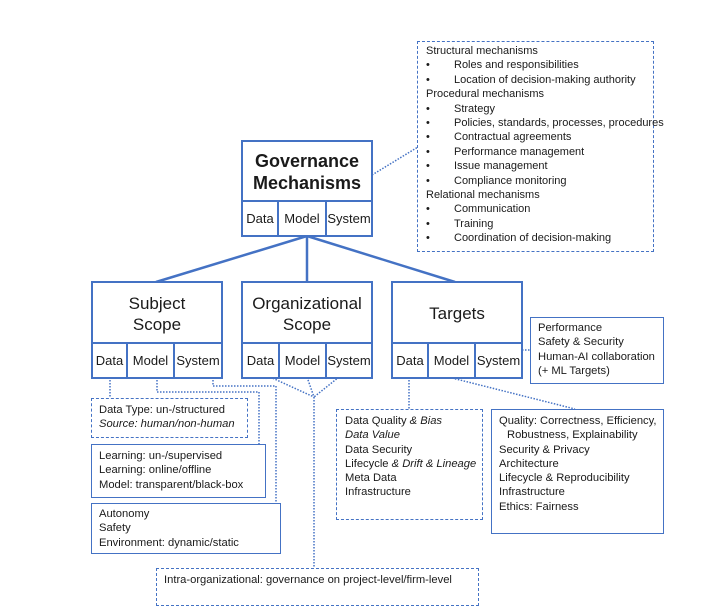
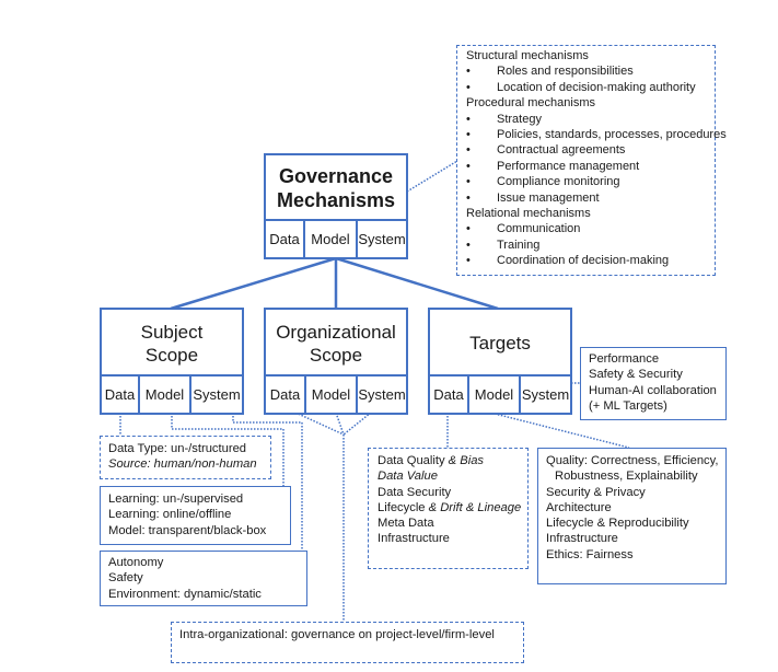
  Structural mechanisms
  •
  Roles and responsibilities
  •
  Location of decision-making authority
  Procedural mechanisms
  •
  Strategy
  •
  Policies, standards, processes, procedures
  •
  Contractual agreements
  •
  Performance management
  •
- Issue management
+ Compliance monitoring
  •
- Compliance monitoring
+ Issue management
  Relational mechanisms
  •
  Communication
  •
  Training
  •
  Coordination of decision-making
  Governance
  Mechanisms
  Data
  Model
  System
  Subject
  Scope
  Data
  Model
  System
  Organizational
  Scope
  Data
  Model
  System
  Targets
  Data
  Model
  System
  Performance
  Safety & Security
  Human-AI collaboration
  (+ ML Targets)
  Data Type: un-/structured
  Source: human/non-human
  Learning: un-/supervised
  Learning: online/offline
  Model: transparent/black-box
  Autonomy
  Safety
  Environment: dynamic/static
  Data Quality & Bias
  Data Value
  Data Security
  Lifecycle & Drift & Lineage
  Meta Data
  Infrastructure
  Quality: Correctness, Efficiency,
  Robustness, Explainability
  Security & Privacy
  Architecture
  Lifecycle & Reproducibility
  Infrastructure
  Ethics: Fairness
  Intra-organizational: governance on project-level/firm-level
